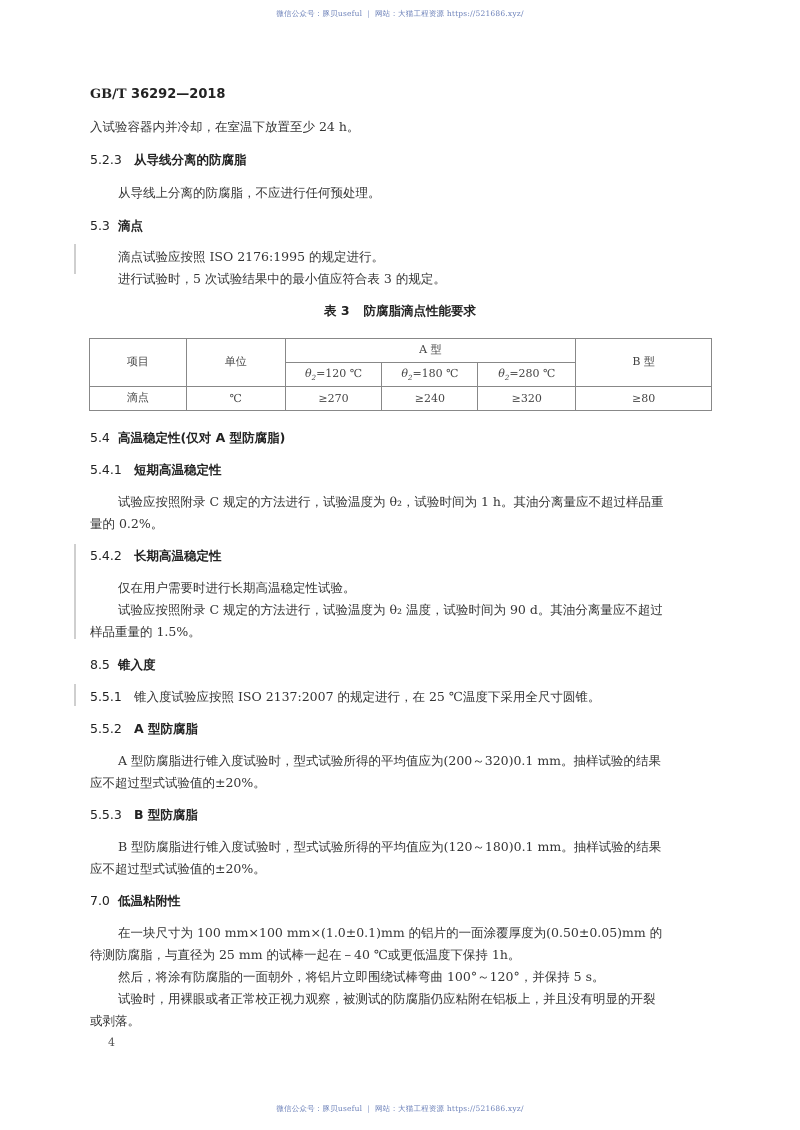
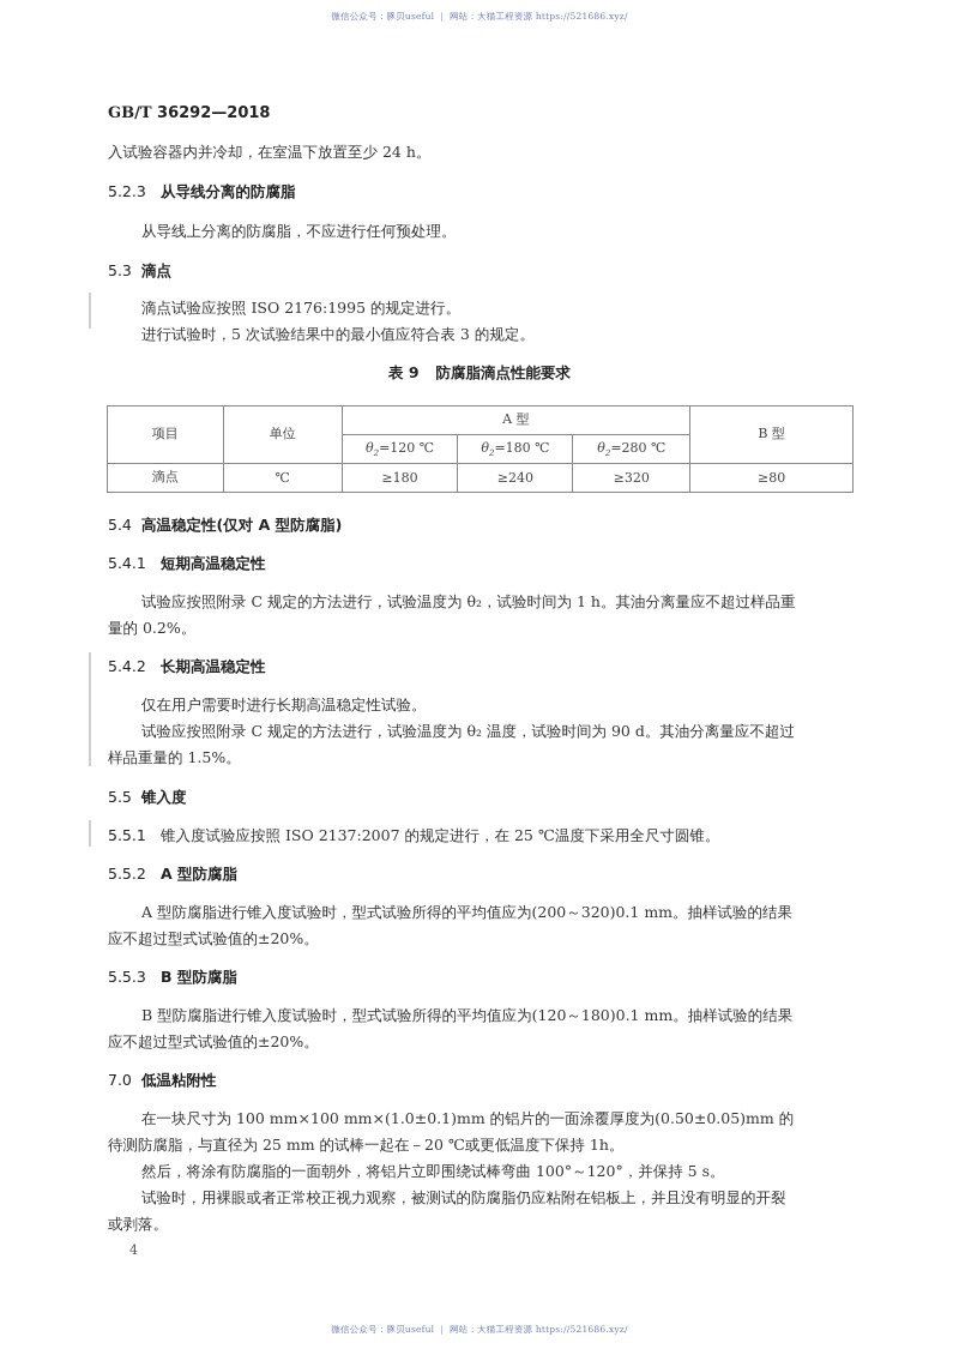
  微信公众号：豚贝useful ｜ 网站：大猫工程资源 https://521686.xyz/
  GB/T 36292—2018
  入试验容器内并冷却，在室温下放置至少 24 h。
  5.2.3 从导线分离的防腐脂
  从导线上分离的防腐脂，不应进行任何预处理。
  5.3 滴点
  滴点试验应按照 ISO 2176:1995 的规定进行。
  进行试验时，5 次试验结果中的最小值应符合表 3 的规定。
- 表 3 防腐脂滴点性能要求
+ 表 9 防腐脂滴点性能要求
  项目	单位	A 型	B 型
  θ2=120 ℃	θ2=180 ℃	θ2=280 ℃
- 滴点	℃	≥270	≥240	≥320	≥80
+ 滴点	℃	≥180	≥240	≥320	≥80
  5.4 高温稳定性(仅对 A 型防腐脂)
  5.4.1 短期高温稳定性
  试验应按照附录 C 规定的方法进行，试验温度为 θ₂，试验时间为 1 h。其油分离量应不超过样品重
  量的 0.2%。
  5.4.2 长期高温稳定性
  仅在用户需要时进行长期高温稳定性试验。
  试验应按照附录 C 规定的方法进行，试验温度为 θ₂ 温度，试验时间为 90 d。其油分离量应不超过
  样品重量的 1.5%。
- 8.5 锥入度
+ 5.5 锥入度
  5.5.1 锥入度试验应按照 ISO 2137:2007 的规定进行，在 25 ℃温度下采用全尺寸圆锥。
  5.5.2 A 型防腐脂
  A 型防腐脂进行锥入度试验时，型式试验所得的平均值应为(200～320)0.1 mm。抽样试验的结果
  应不超过型式试验值的±20%。
  5.5.3 B 型防腐脂
  B 型防腐脂进行锥入度试验时，型式试验所得的平均值应为(120～180)0.1 mm。抽样试验的结果
  应不超过型式试验值的±20%。
  7.0 低温粘附性
  在一块尺寸为 100 mm×100 mm×(1.0±0.1)mm 的铝片的一面涂覆厚度为(0.50±0.05)mm 的
- 待测防腐脂，与直径为 25 mm 的试棒一起在－40 ℃或更低温度下保持 1h。
+ 待测防腐脂，与直径为 25 mm 的试棒一起在－20 ℃或更低温度下保持 1h。
  然后，将涂有防腐脂的一面朝外，将铝片立即围绕试棒弯曲 100°～120°，并保持 5 s。
  试验时，用裸眼或者正常校正视力观察，被测试的防腐脂仍应粘附在铝板上，并且没有明显的开裂
  或剥落。
  4
  微信公众号：豚贝useful ｜ 网站：大猫工程资源 https://521686.xyz/
